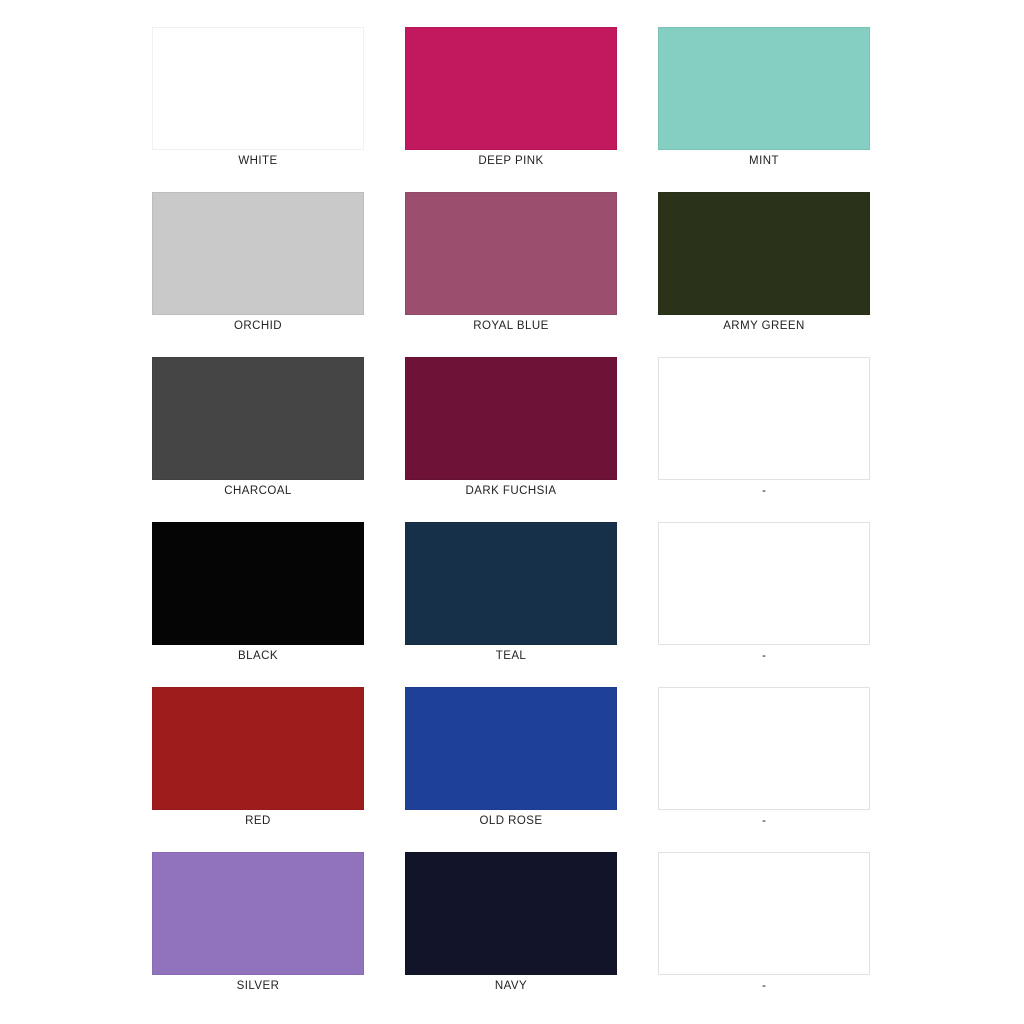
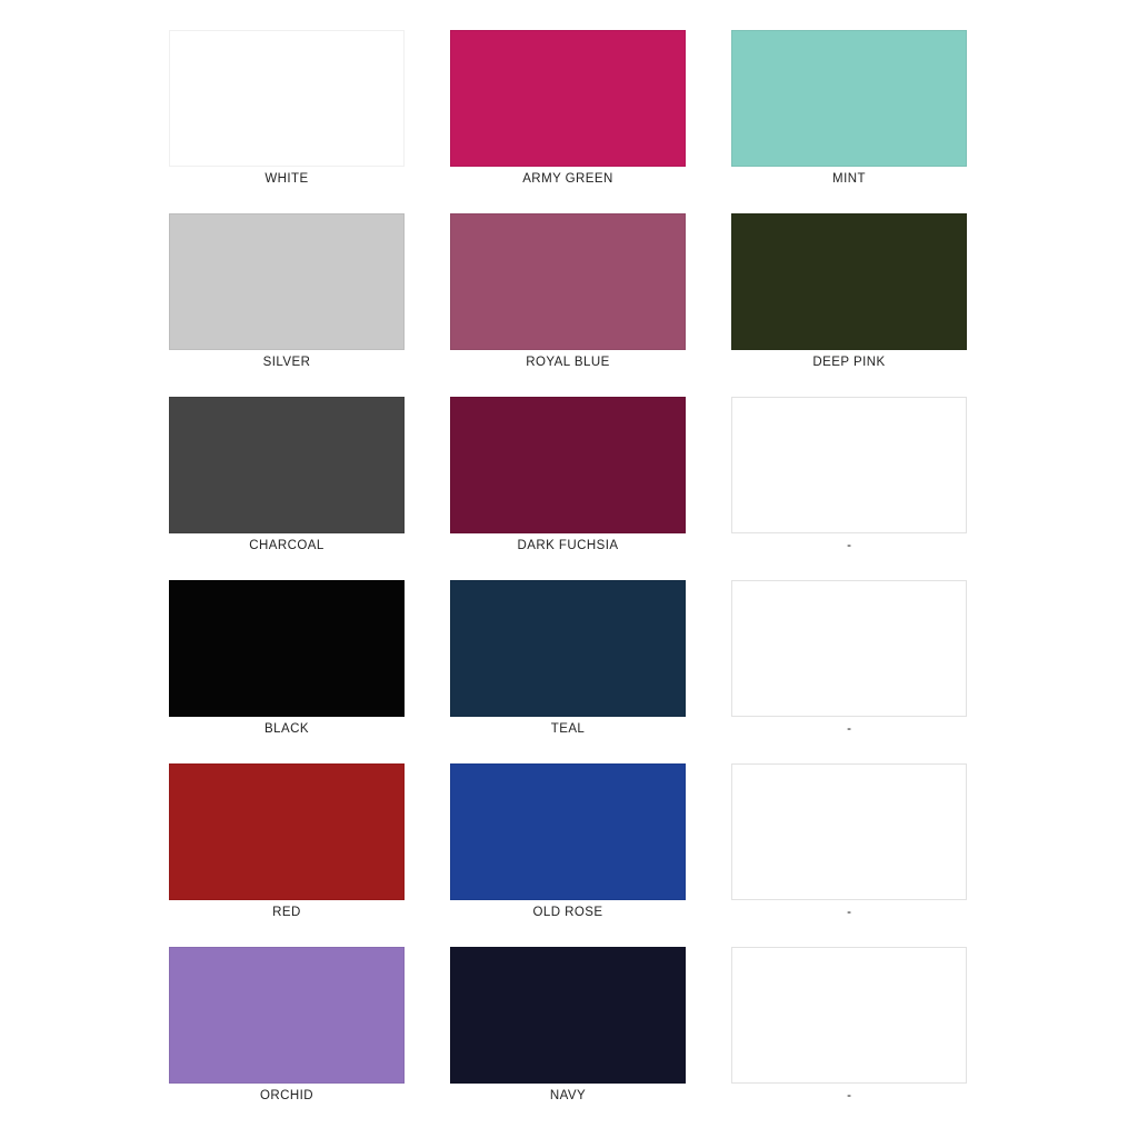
  WHITE
- DEEP PINK
+ ARMY GREEN
  MINT
- ORCHID
+ SILVER
  ROYAL BLUE
- ARMY GREEN
+ DEEP PINK
  CHARCOAL
  DARK FUCHSIA
  -
  BLACK
  TEAL
  -
  RED
  OLD ROSE
  -
- SILVER
+ ORCHID
  NAVY
  -
